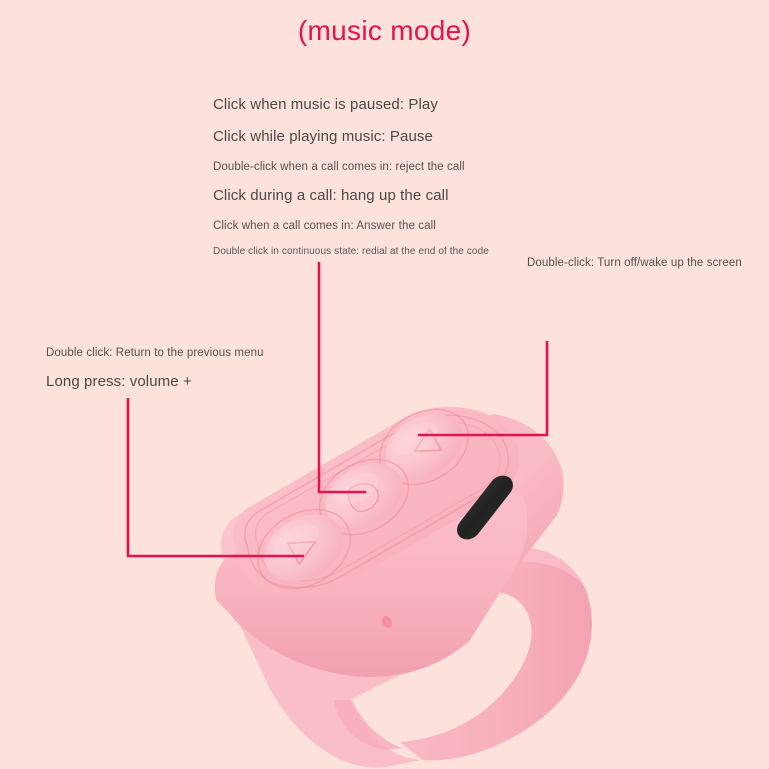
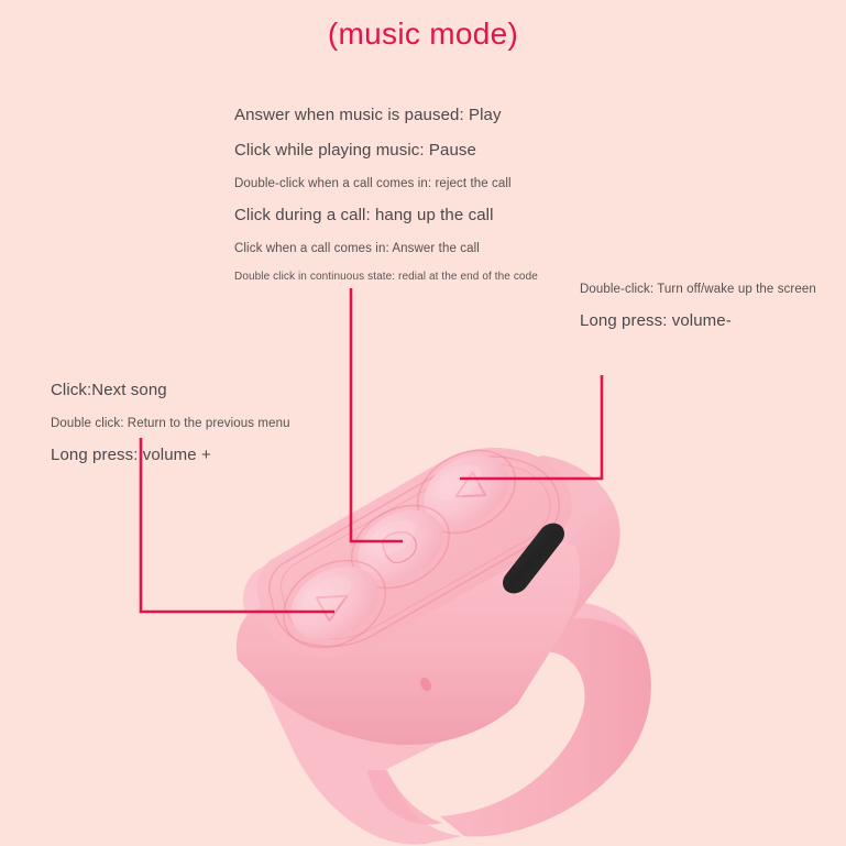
  (music mode)
- Click when music is paused: Play
+ Answer when music is paused: Play
  Click while playing music: Pause
  Double-click when a call comes in: reject the call
  Click during a call: hang up the call
  Click when a call comes in: Answer the call
  Double click in continuous state: redial at the end of the code
  Double-click: Turn off/wake up the screen
+ Long press: volume-
+ Click:Next song
  Double click: Return to the previous menu
  Long press: volume +
